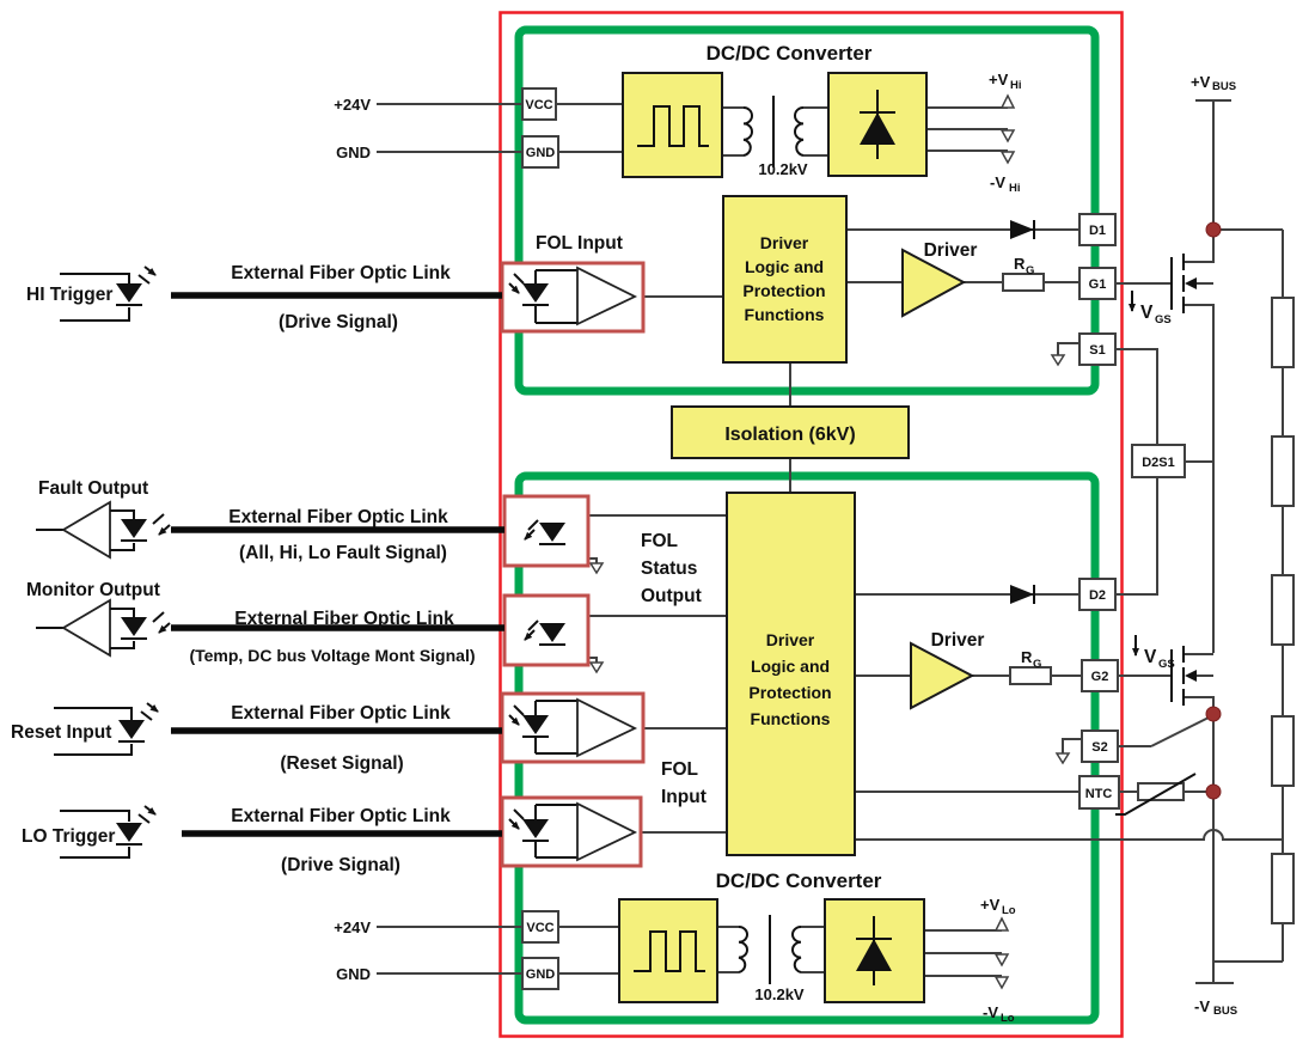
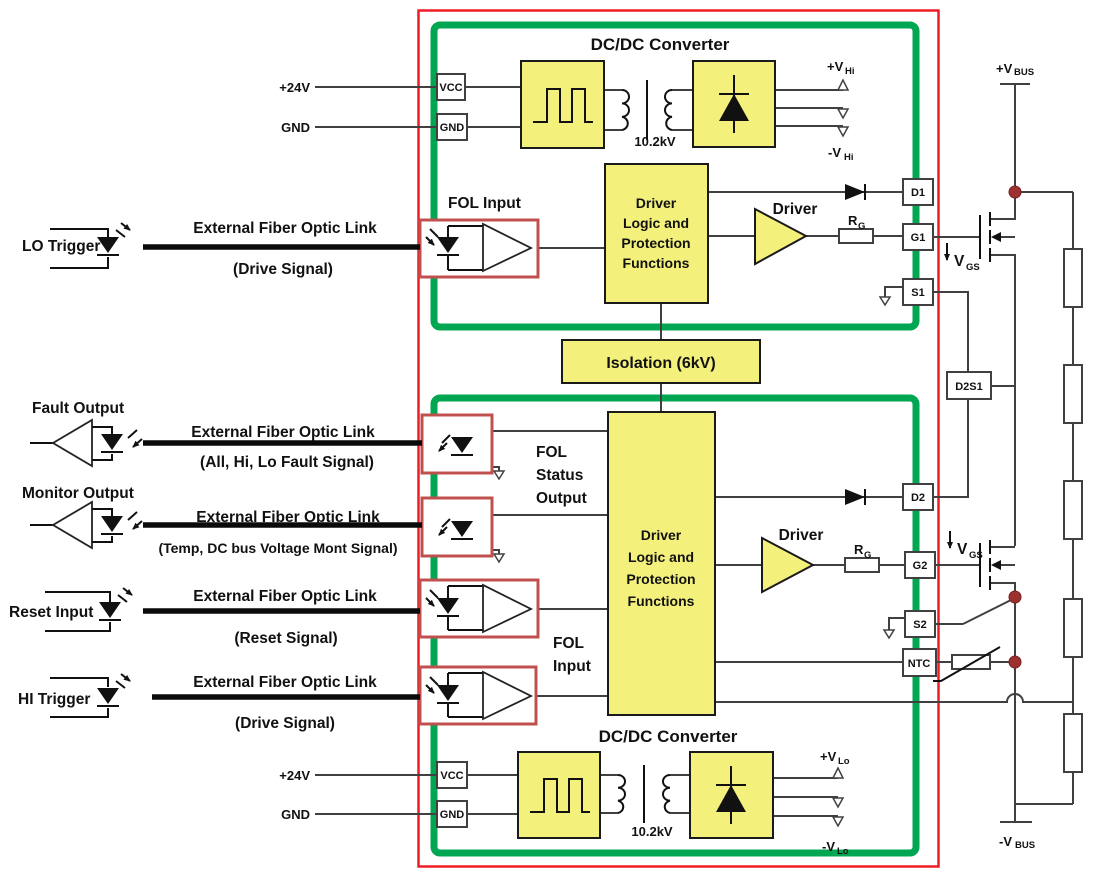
  Driver
  Logic and
  Protection
  Functions
  Driver
  R
  G
  Isolation (6kV)
  Driver
  Logic and
  Protection
  Functions
  Driver
  R
  G
  V
  GS
  V
  GS
  +V
  BUS
  -V
  BUS
  D1
  G1
  S1
  D2S1
  D2
  G2
  S2
  NTC
  VCC
  GND
  VCC
  GND
  DC/DC Converter
  DC/DC Converter
  +24V
  GND
  +24V
  GND
  10.2kV
  10.2kV
  +V
  Hi
  -V
  Hi
  +V
  Lo
  -V
  Lo
  FOL Input
  FOL
  Status
  Output
  FOL
  Input
- HI Trigger
+ LO Trigger
  External Fiber Optic Link
  (Drive Signal)
  Fault Output
  External Fiber Optic Link
  (All, Hi, Lo Fault Signal)
  Monitor Output
  External Fiber Optic Link
  (Temp, DC bus Voltage Mont Signal)
  Reset Input
  External Fiber Optic Link
  (Reset Signal)
- LO Trigger
+ HI Trigger
  External Fiber Optic Link
  (Drive Signal)
